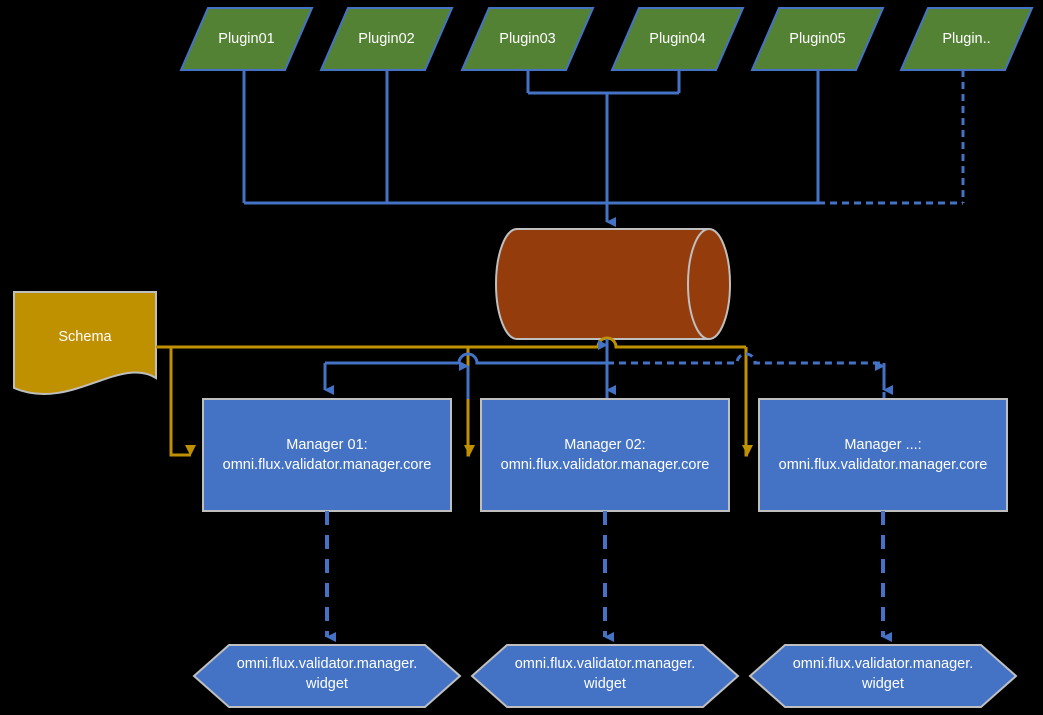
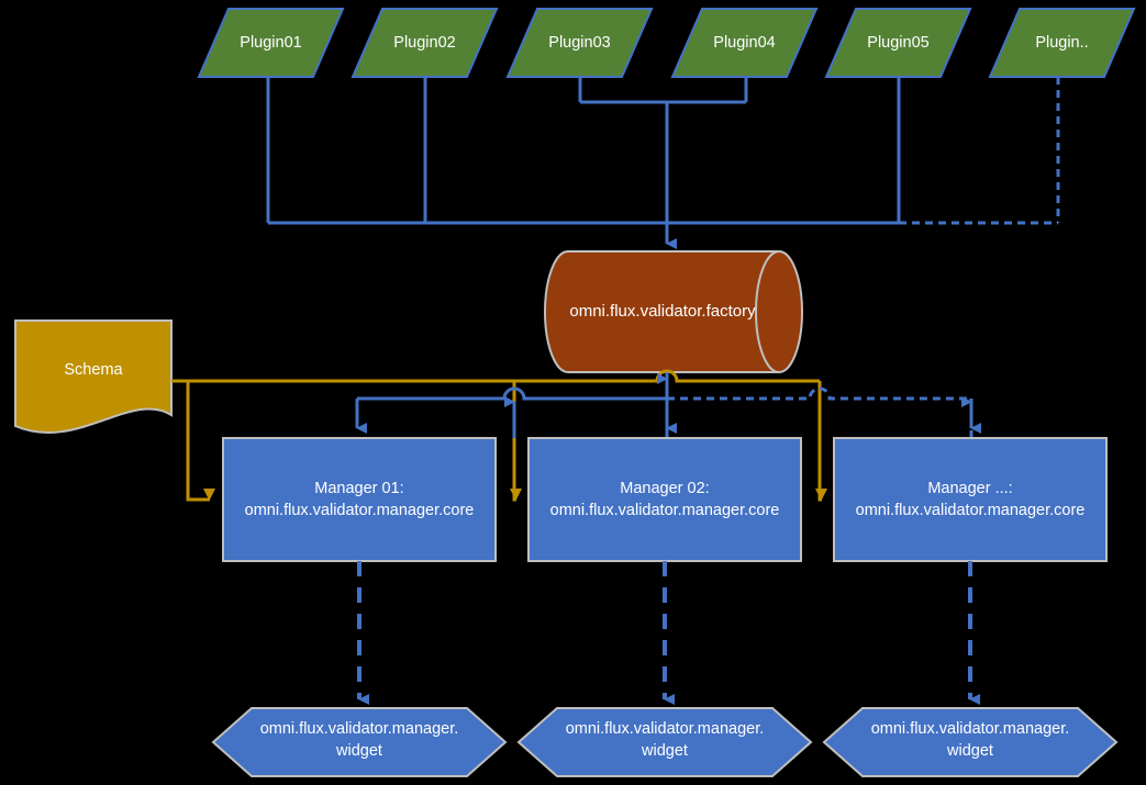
  Plugin01
  Plugin02
  Plugin03
  Plugin04
  Plugin05
  Plugin..
+ omni.flux.validator.factory
  Schema
  Manager 01:
  omni.flux.validator.manager.core
  Manager 02:
  omni.flux.validator.manager.core
  Manager ...:
  omni.flux.validator.manager.core
  omni.flux.validator.manager.
  widget
  omni.flux.validator.manager.
  widget
  omni.flux.validator.manager.
  widget
